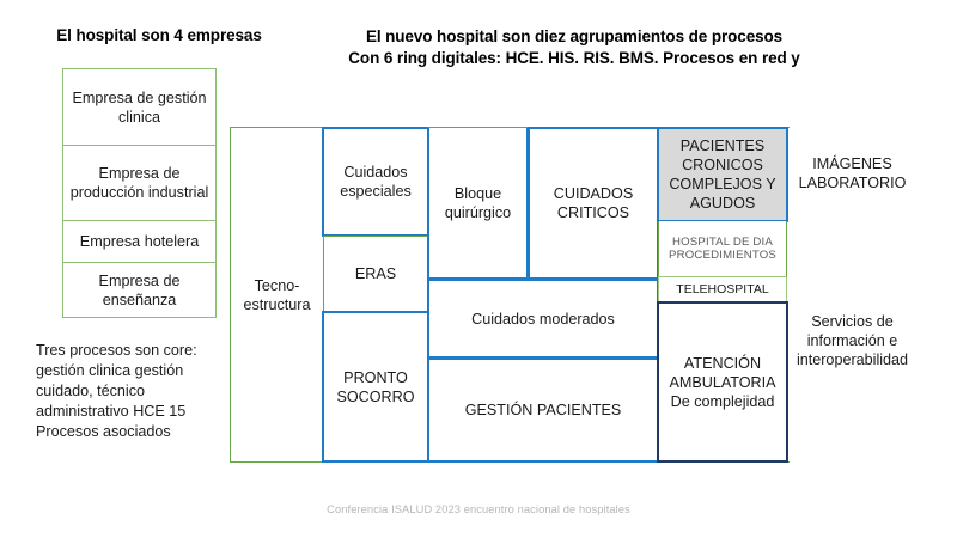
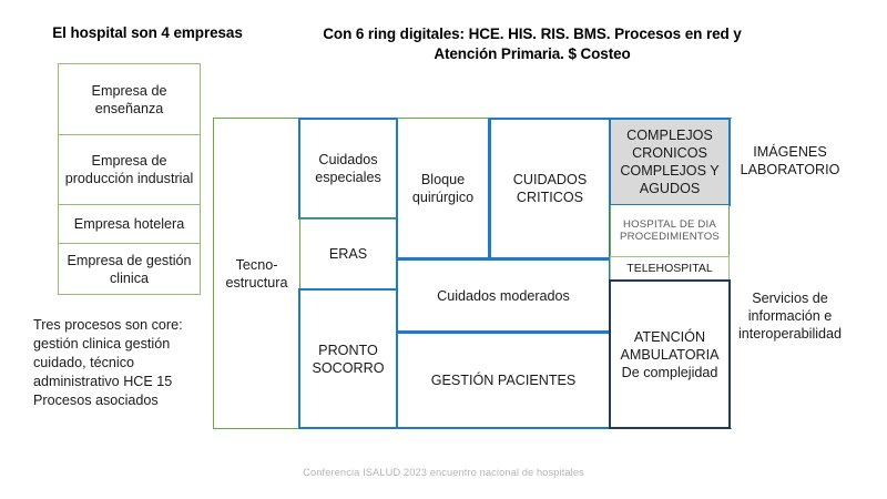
  El hospital son 4 empresas
- El nuevo hospital son diez agrupamientos de procesos
  Con 6 ring digitales: HCE. HIS. RIS. BMS. Procesos en red y
+ Atención Primaria. $ Costeo
- Empresa de gestión clinica
+ Empresa de enseñanza
  Empresa de producción industrial
  Empresa hotelera
- Empresa de enseñanza
+ Empresa de gestión clinica
  Tres procesos son core: gestión clinica gestión cuidado, técnico administrativo HCE 15 Procesos asociados
  Tecno-estructura
  Cuidados especiales
  ERAS
  PRONTO SOCORRO
  Bloque quirúrgico
  CUIDADOS CRITICOS
  Cuidados moderados
  GESTIÓN PACIENTES
- PACIENTES CRONICOS COMPLEJOS Y AGUDOS
+ COMPLEJOS CRONICOS COMPLEJOS Y AGUDOS
  HOSPITAL DE DIA PROCEDIMIENTOS
  TELEHOSPITAL
  ATENCIÓN AMBULATORIA De complejidad
  IMÁGENES LABORATORIO
  Servicios de información e interoperabilidad
  Conferencia ISALUD 2023 encuentro nacional de hospitales
